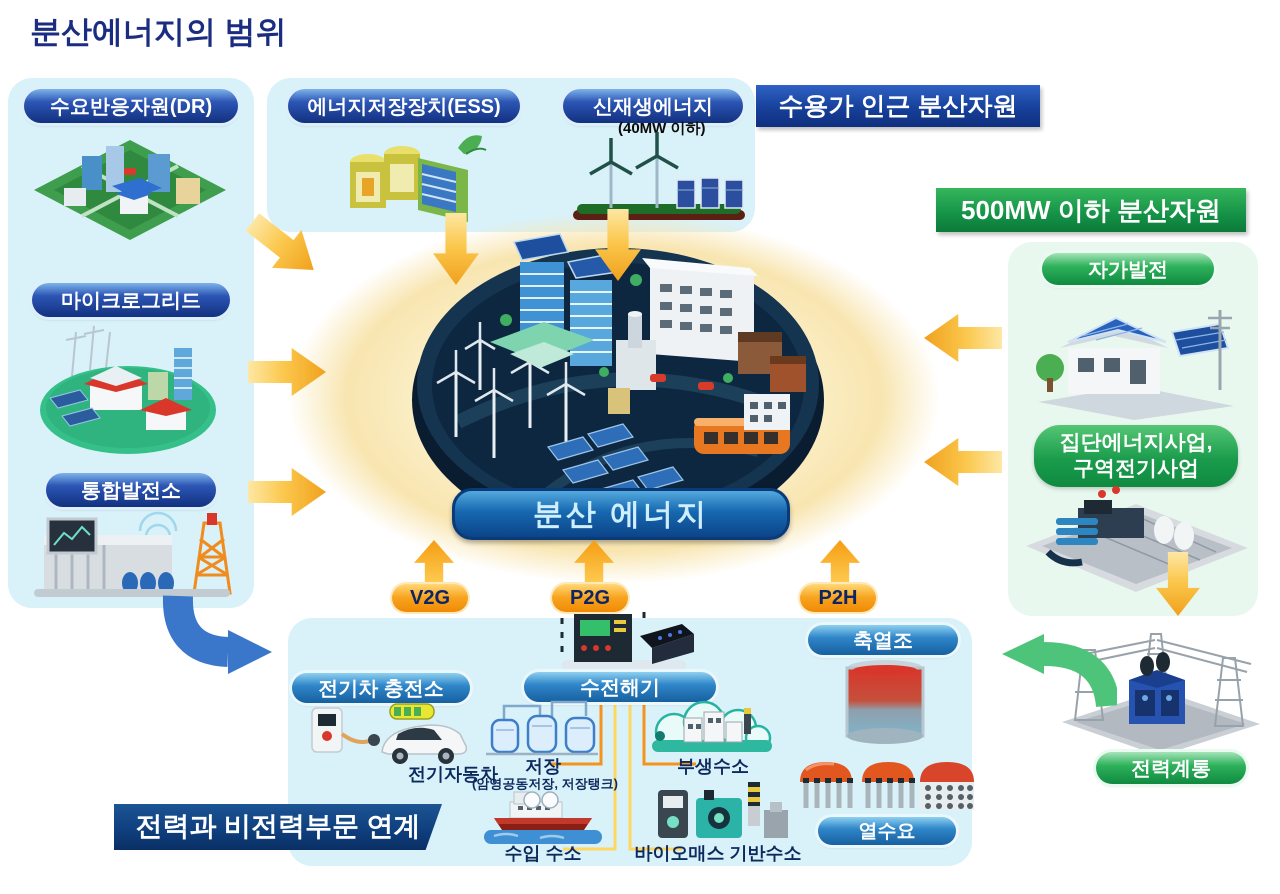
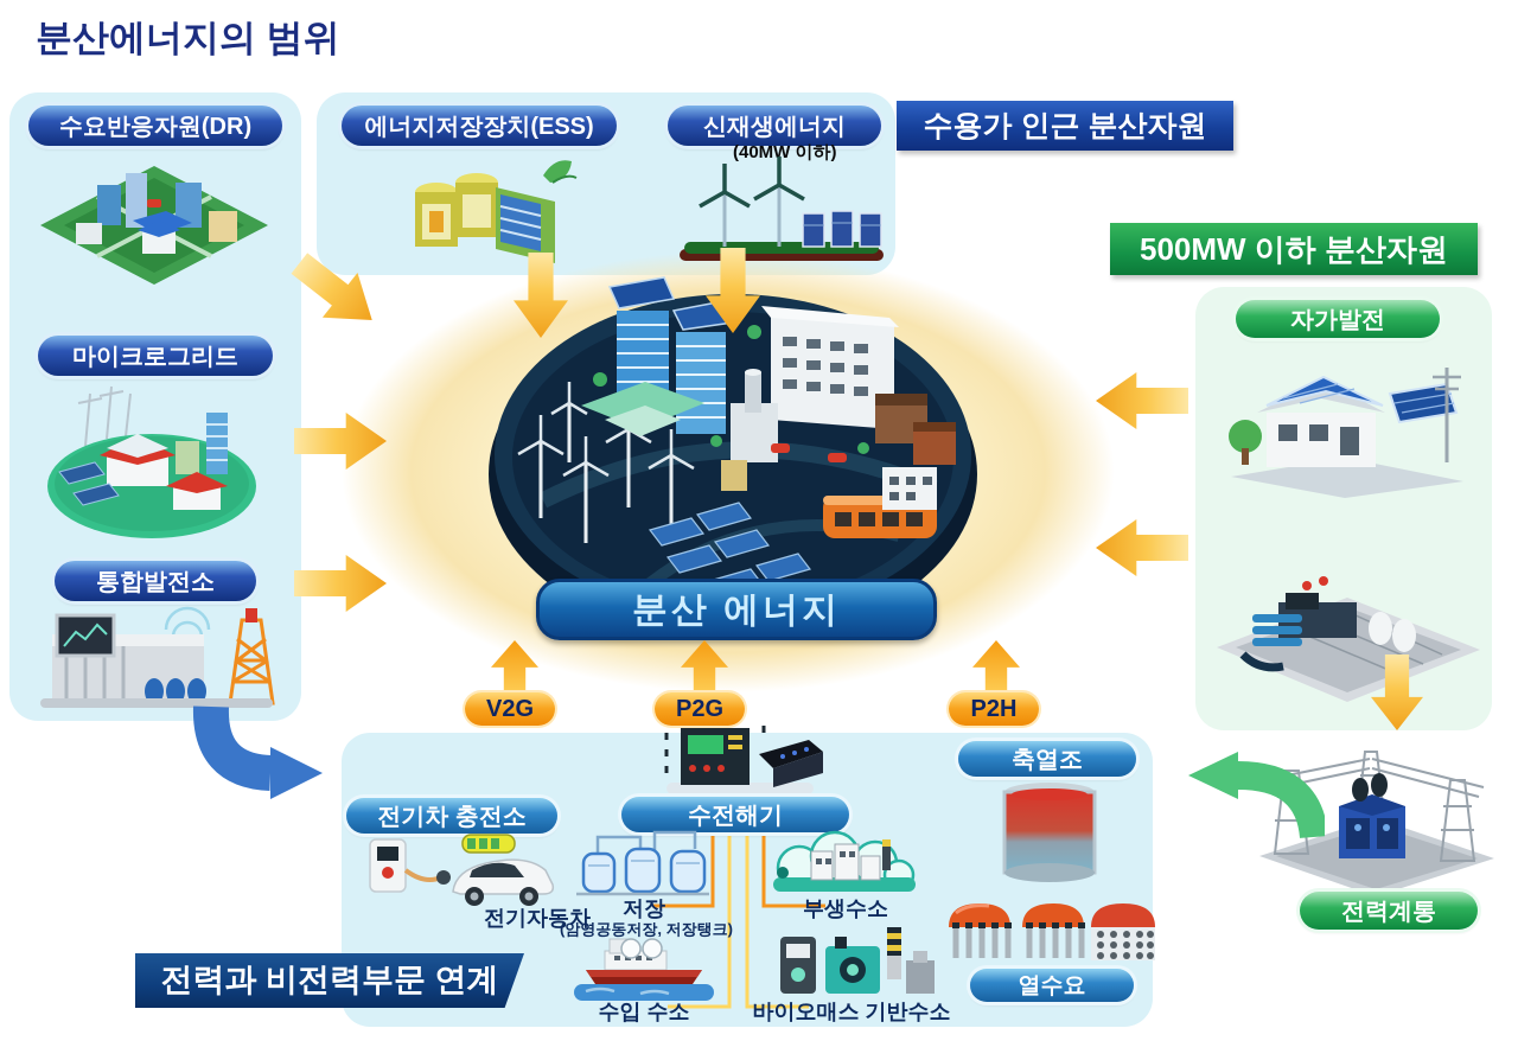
  분산에너지의 범위
  분산 에너지
  수요반응자원(DR)
  마이크로그리드
  통합발전소
  에너지저장장치(ESS)
  신재생에너지
  (40MW 이하)
  수용가 인근 분산자원
  500MW 이하 분산자원
  자가발전
- 집단에너지사업,
- 구역전기사업
  전력계통
  V2G
  P2G
  P2H
  수전해기
  전기차 충전소
  전기자동차
  저장
  (암영공동저장, 저장탱크)
  부생수소
  축열조
  열수요
  수입 수소
  바이오매스 기반수소
  전력과 비전력부문 연계
